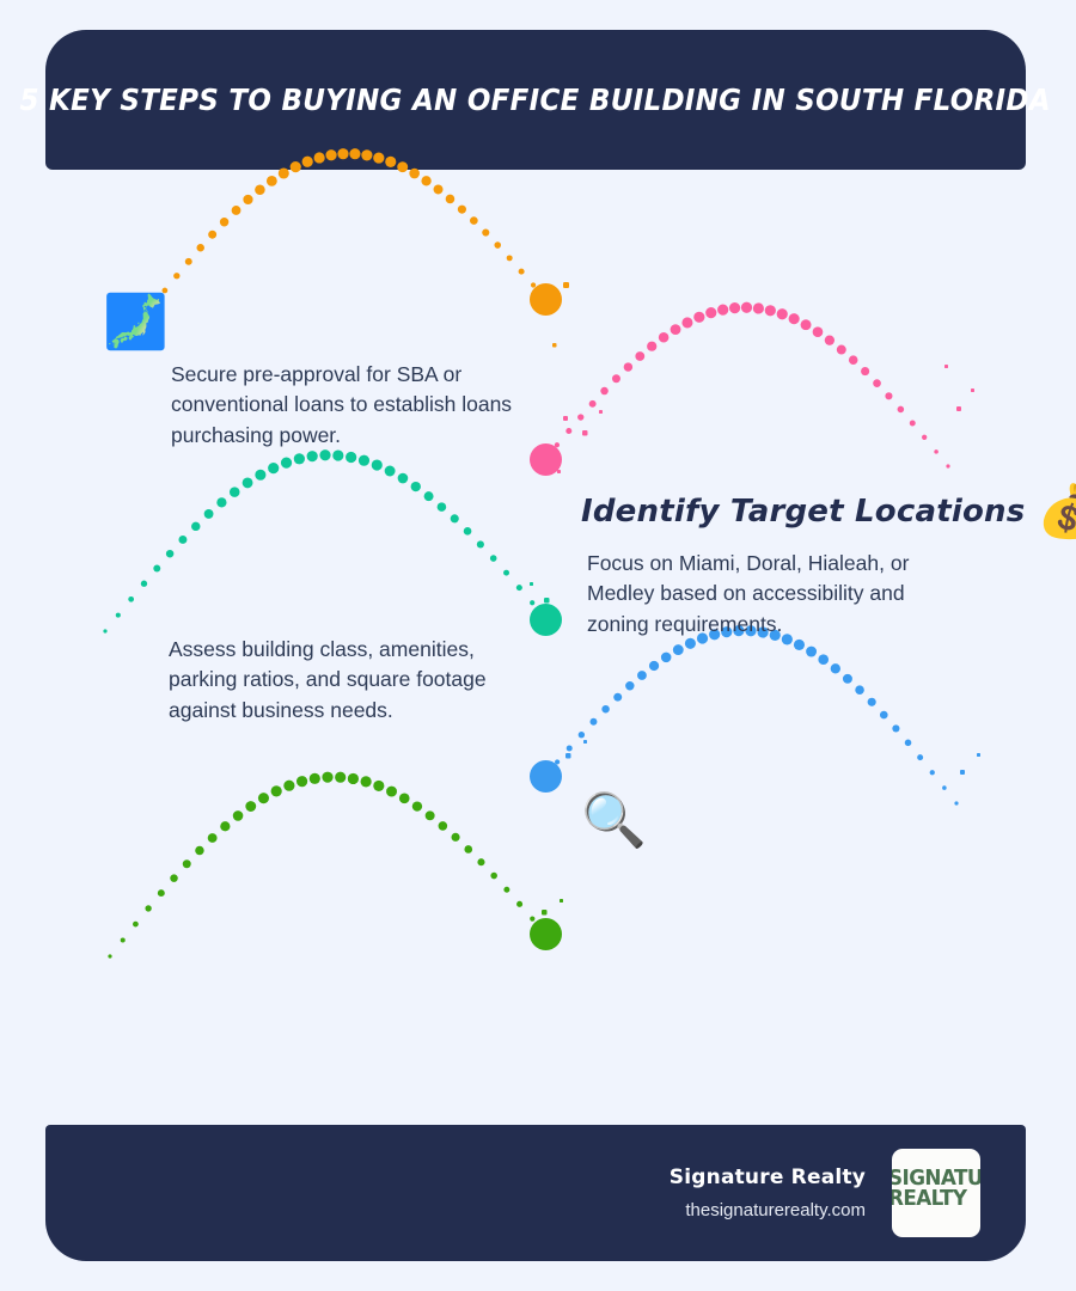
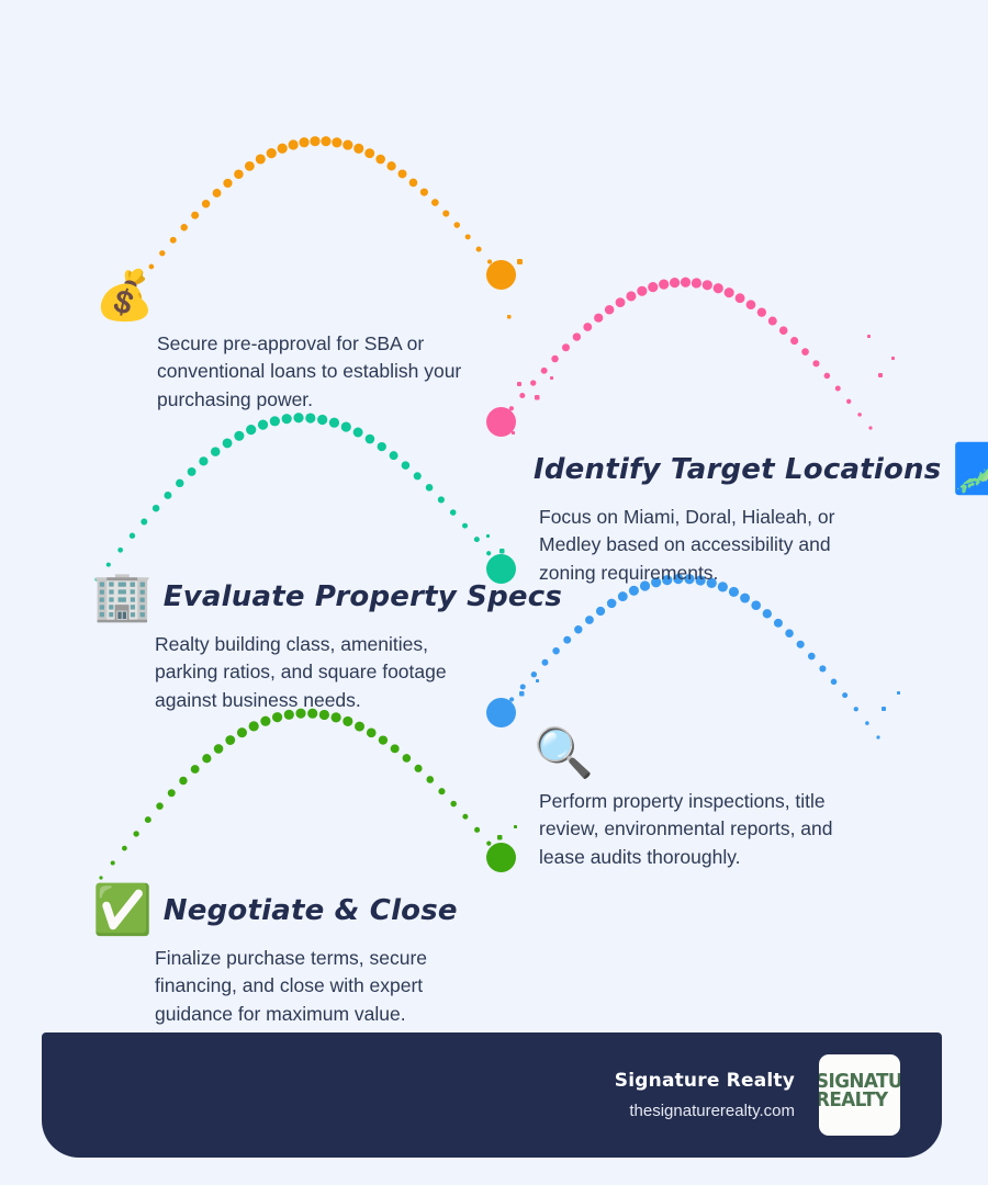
- 5 KEY STEPS TO BUYING AN OFFICE BUILDING IN SOUTH FLORIDA
- 🗾
+ 💰
- Secure pre-approval for SBA or conventional loans to establish loans purchasing power.
+ Secure pre-approval for SBA or conventional loans to establish your purchasing power.
  Identify Target Locations
- 💰
+ 🗾
  Focus on Miami, Doral, Hialeah, or Medley based on accessibility and zoning requirements.
+ 🏢
+ Evaluate Property Specs
- Assess building class, amenities, parking ratios, and square footage against business needs.
+ Realty building class, amenities, parking ratios, and square footage against business needs.
  🔍
+ Perform property inspections, title review, environmental reports, and lease audits thoroughly.
+ ✅
+ Negotiate & Close
+ Finalize purchase terms, secure financing, and close with expert guidance for maximum value.
  Signature Realty
  thesignaturerealty.com
  SIGNATU
  REALTY
